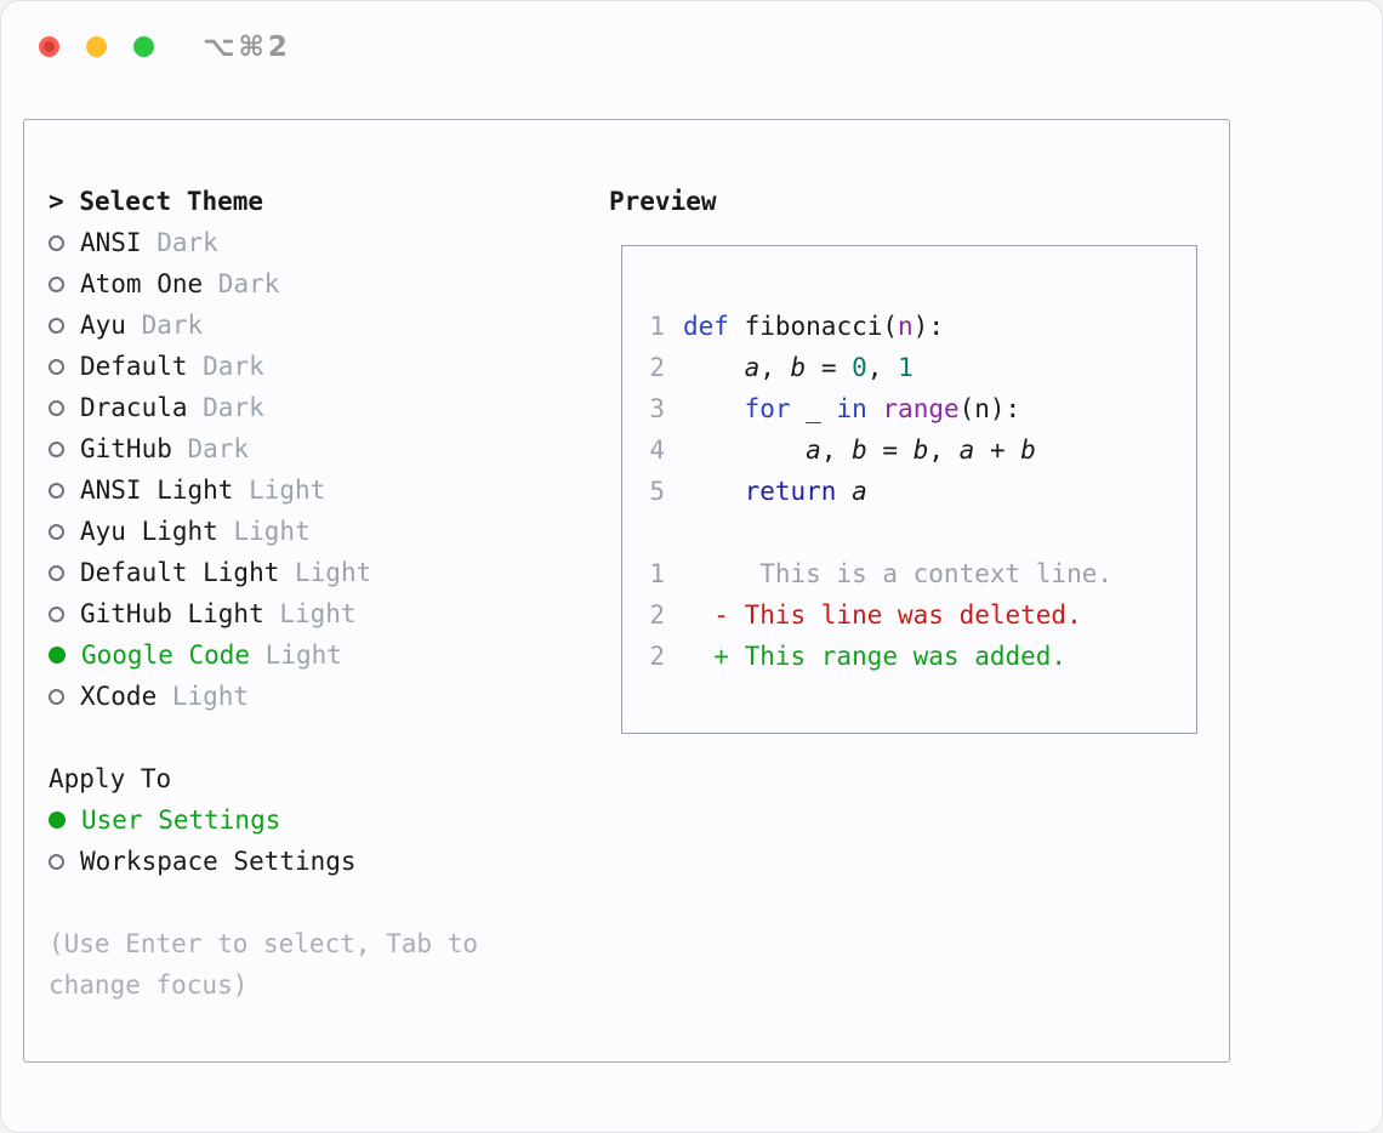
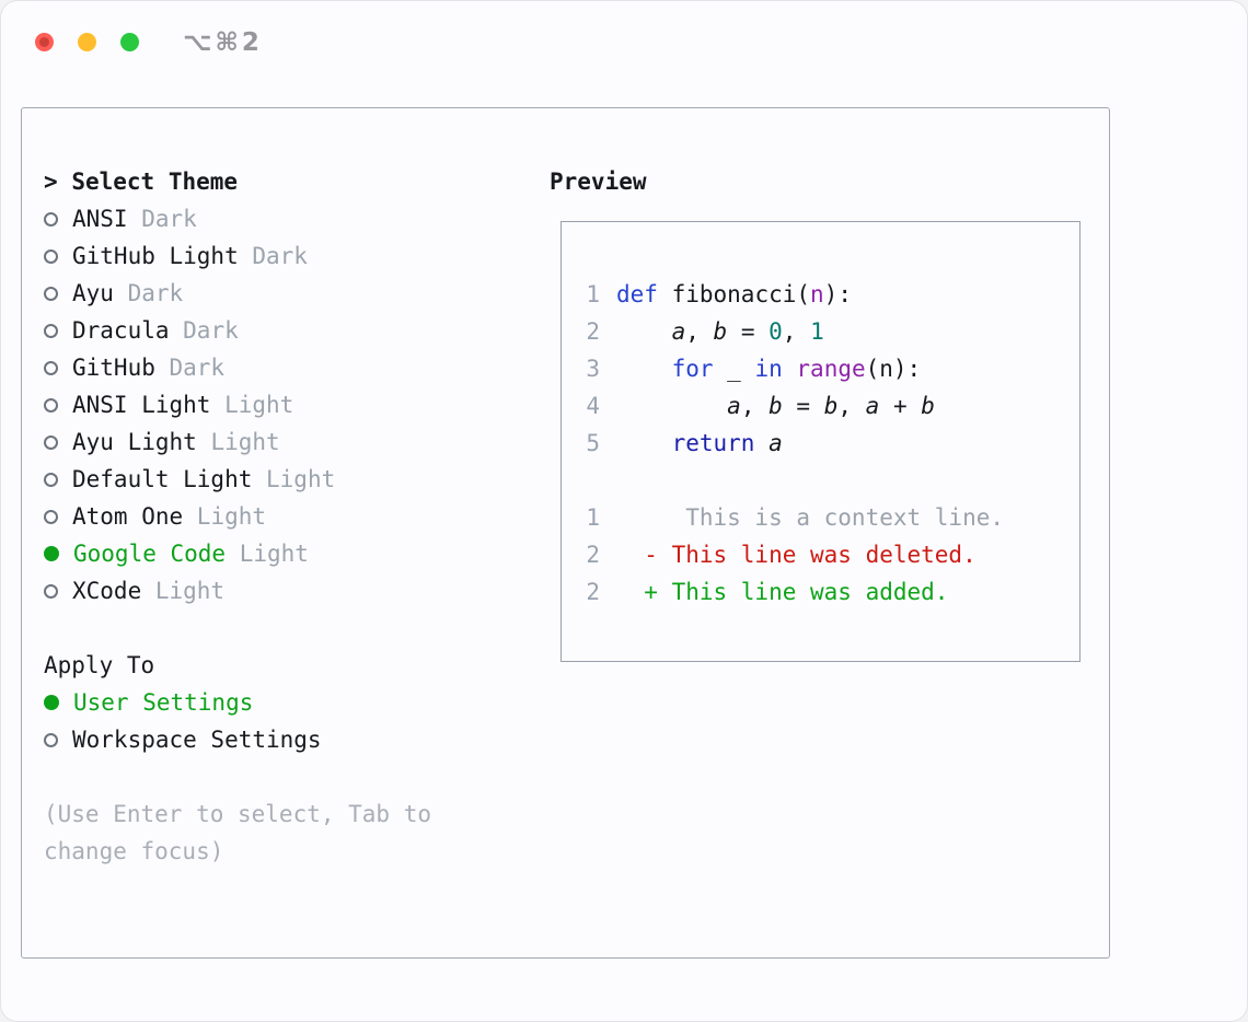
  ⌥⌘2
  > Select Theme
  ANSI Dark
- Atom One Dark
+ GitHub Light Dark
  Ayu Dark
- Default Dark
  Dracula Dark
  GitHub Dark
  ANSI Light Light
  Ayu Light Light
  Default Light Light
- GitHub Light Light
+ Atom One Light
  Google Code Light
  XCode Light
  Apply To
  User Settings
  Workspace Settings
  (Use Enter to select, Tab to change focus)
  Preview
  1 def fibonacci(n):
  2 a, b = 0, 1
  3 for _ in range(n):
  4 a, b = b, a + b
  5 return a
  1 This is a context line.
  2 - This line was deleted.
- 2 + This range was added.
+ 2 + This line was added.
